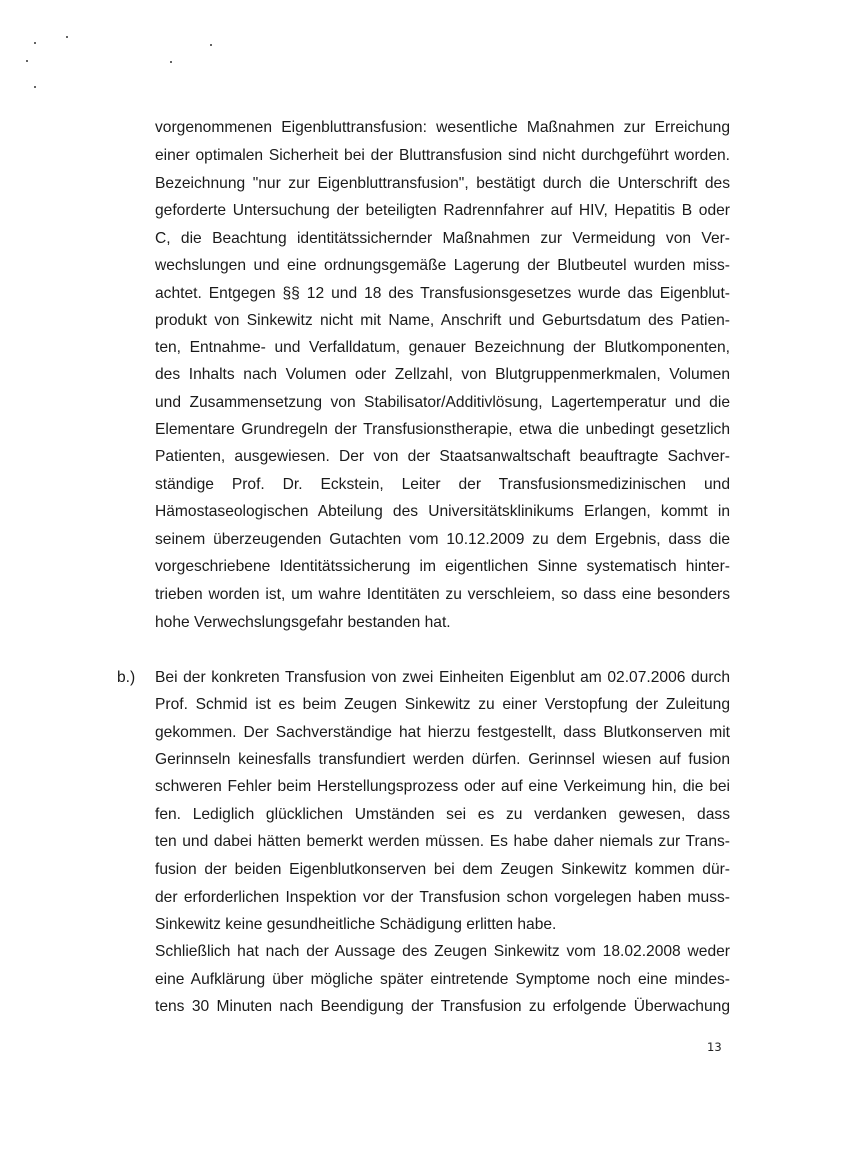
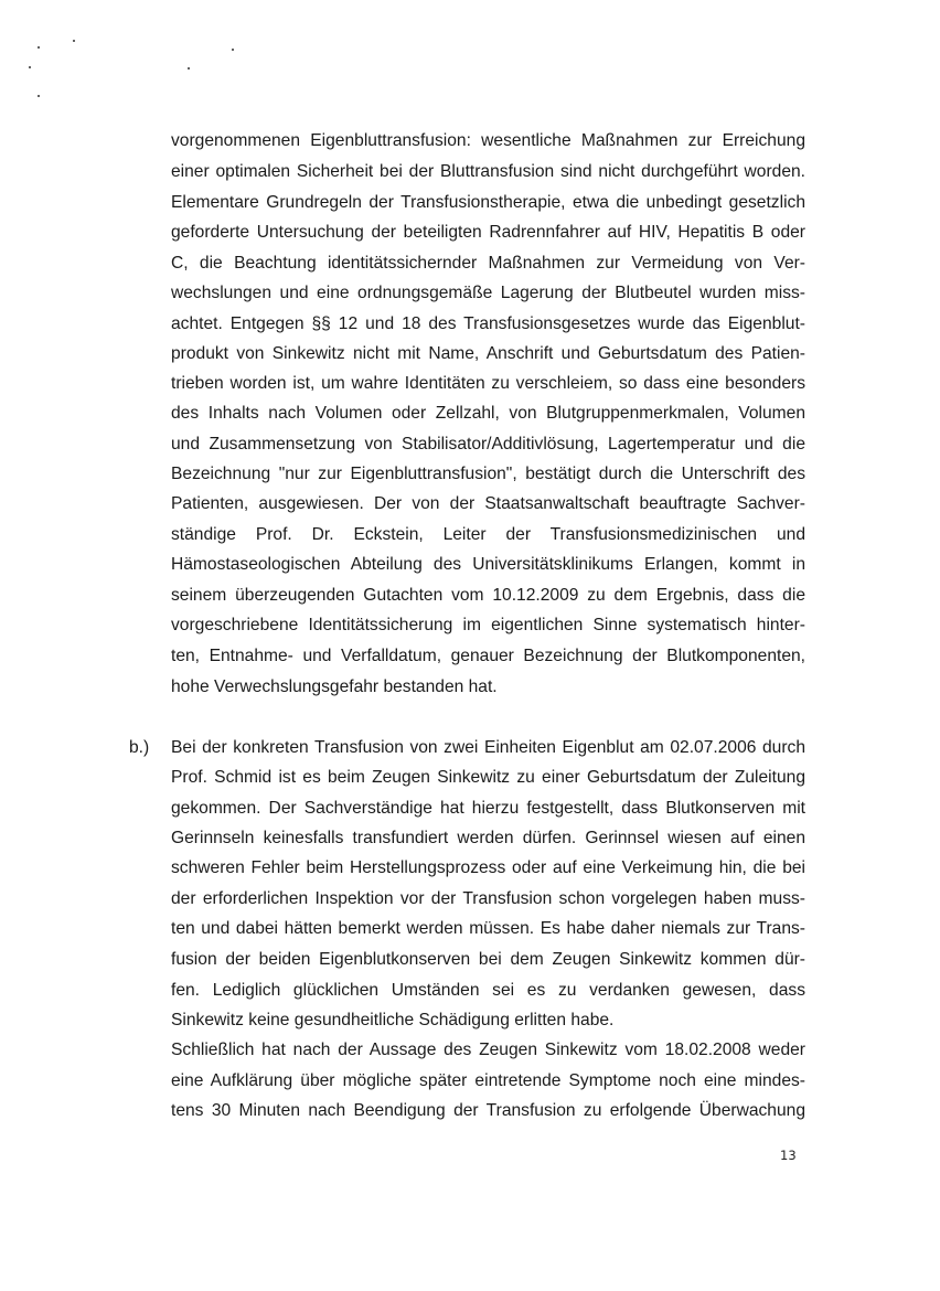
  vorgenommenen Eigenbluttransfusion: wesentliche Maßnahmen zur Erreichung
  einer optimalen Sicherheit bei der Bluttransfusion sind nicht durchgeführt worden.
- Bezeichnung "nur zur Eigenbluttransfusion", bestätigt durch die Unterschrift des
+ Elementare Grundregeln der Transfusionstherapie, etwa die unbedingt gesetzlich
  geforderte Untersuchung der beteiligten Radrennfahrer auf HIV, Hepatitis B oder
  C, die Beachtung identitätssichernder Maßnahmen zur Vermeidung von Ver-
  wechslungen und eine ordnungsgemäße Lagerung der Blutbeutel wurden miss-
  achtet. Entgegen §§ 12 und 18 des Transfusionsgesetzes wurde das Eigenblut-
  produkt von Sinkewitz nicht mit Name, Anschrift und Geburtsdatum des Patien-
- ten, Entnahme- und Verfalldatum, genauer Bezeichnung der Blutkomponenten,
+ trieben worden ist, um wahre Identitäten zu verschleiem, so dass eine besonders
  des Inhalts nach Volumen oder Zellzahl, von Blutgruppenmerkmalen, Volumen
  und Zusammensetzung von Stabilisator/Additivlösung, Lagertemperatur und die
- Elementare Grundregeln der Transfusionstherapie, etwa die unbedingt gesetzlich
+ Bezeichnung "nur zur Eigenbluttransfusion", bestätigt durch die Unterschrift des
  Patienten, ausgewiesen. Der von der Staatsanwaltschaft beauftragte Sachver-
  ständige Prof. Dr. Eckstein, Leiter der Transfusionsmedizinischen und
  Hämostaseologischen Abteilung des Universitätsklinikums Erlangen, kommt in
  seinem überzeugenden Gutachten vom 10.12.2009 zu dem Ergebnis, dass die
  vorgeschriebene Identitätssicherung im eigentlichen Sinne systematisch hinter-
- trieben worden ist, um wahre Identitäten zu verschleiem, so dass eine besonders
+ ten, Entnahme- und Verfalldatum, genauer Bezeichnung der Blutkomponenten,
  hohe Verwechslungsgefahr bestanden hat.
  b.)
  Bei der konkreten Transfusion von zwei Einheiten Eigenblut am 02.07.2006 durch
- Prof. Schmid ist es beim Zeugen Sinkewitz zu einer Verstopfung der Zuleitung
+ Prof. Schmid ist es beim Zeugen Sinkewitz zu einer Geburtsdatum der Zuleitung
  gekommen. Der Sachverständige hat hierzu festgestellt, dass Blutkonserven mit
- Gerinnseln keinesfalls transfundiert werden dürfen. Gerinnsel wiesen auf fusion
+ Gerinnseln keinesfalls transfundiert werden dürfen. Gerinnsel wiesen auf einen
  schweren Fehler beim Herstellungsprozess oder auf eine Verkeimung hin, die bei
- fen. Lediglich glücklichen Umständen sei es zu verdanken gewesen, dass
+ der erforderlichen Inspektion vor der Transfusion schon vorgelegen haben muss-
  ten und dabei hätten bemerkt werden müssen. Es habe daher niemals zur Trans-
  fusion der beiden Eigenblutkonserven bei dem Zeugen Sinkewitz kommen dür-
- der erforderlichen Inspektion vor der Transfusion schon vorgelegen haben muss-
+ fen. Lediglich glücklichen Umständen sei es zu verdanken gewesen, dass
  Sinkewitz keine gesundheitliche Schädigung erlitten habe.
  Schließlich hat nach der Aussage des Zeugen Sinkewitz vom 18.02.2008 weder
  eine Aufklärung über mögliche später eintretende Symptome noch eine mindes-
  tens 30 Minuten nach Beendigung der Transfusion zu erfolgende Überwachung
  13
